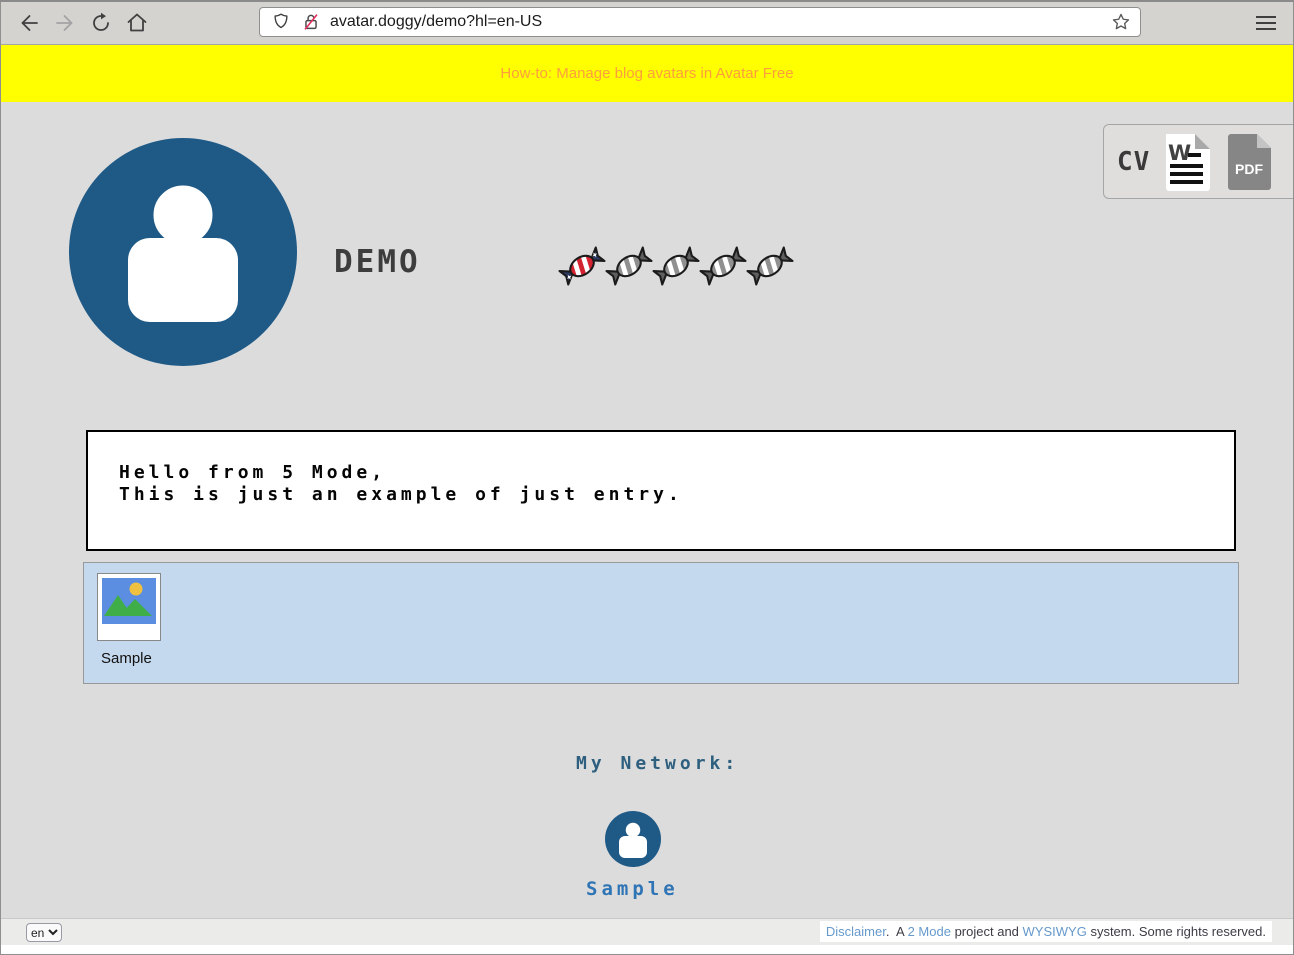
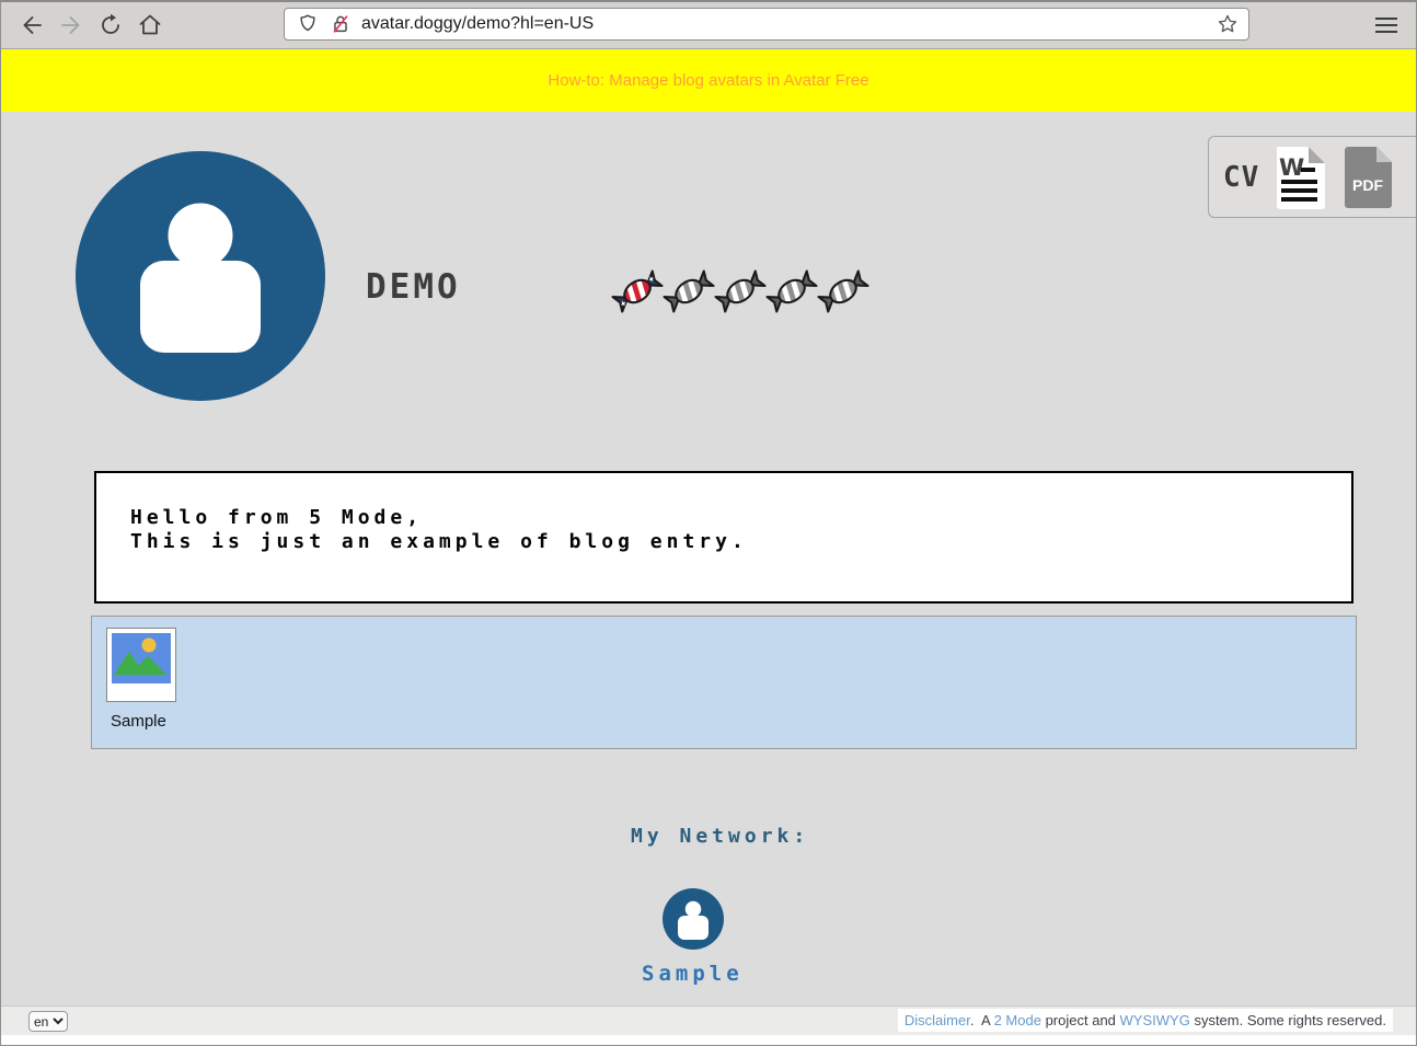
  avatar.doggy/demo?hl=en-US
  How-to: Manage blog avatars in Avatar Free
  DEMO
  CV
  W
  PDF
  Hello from 5 Mode,
- This is just an example of just entry.
+ This is just an example of blog entry.
  Sample
  My Network:
  Sample
  en
  Disclaimer. A 2 Mode project and WYSIWYG system. Some rights reserved.
